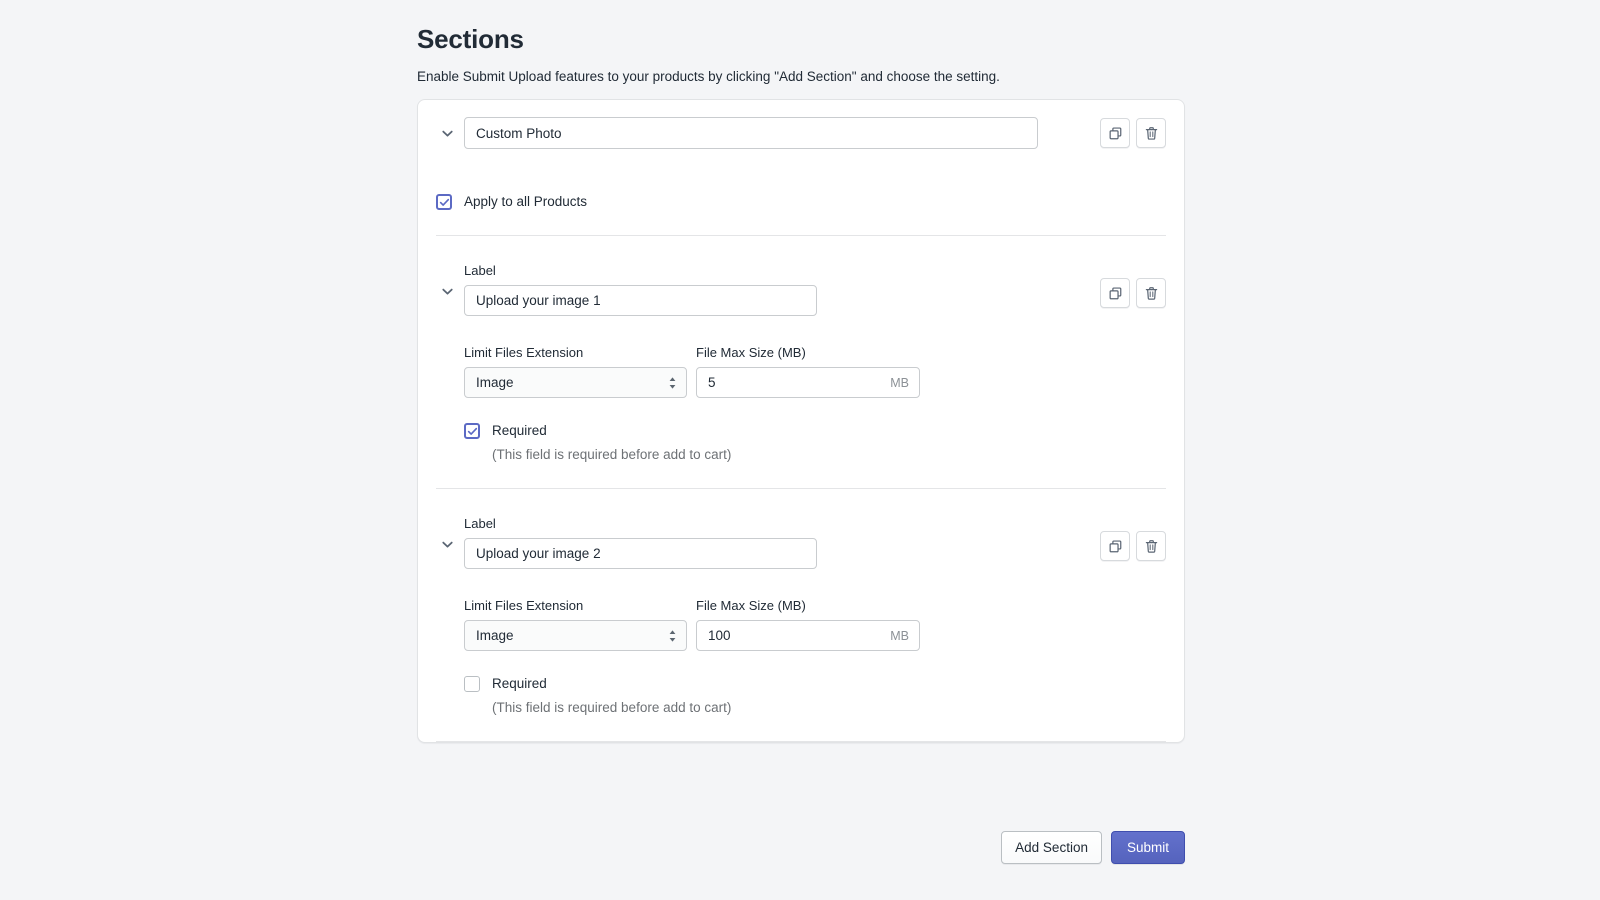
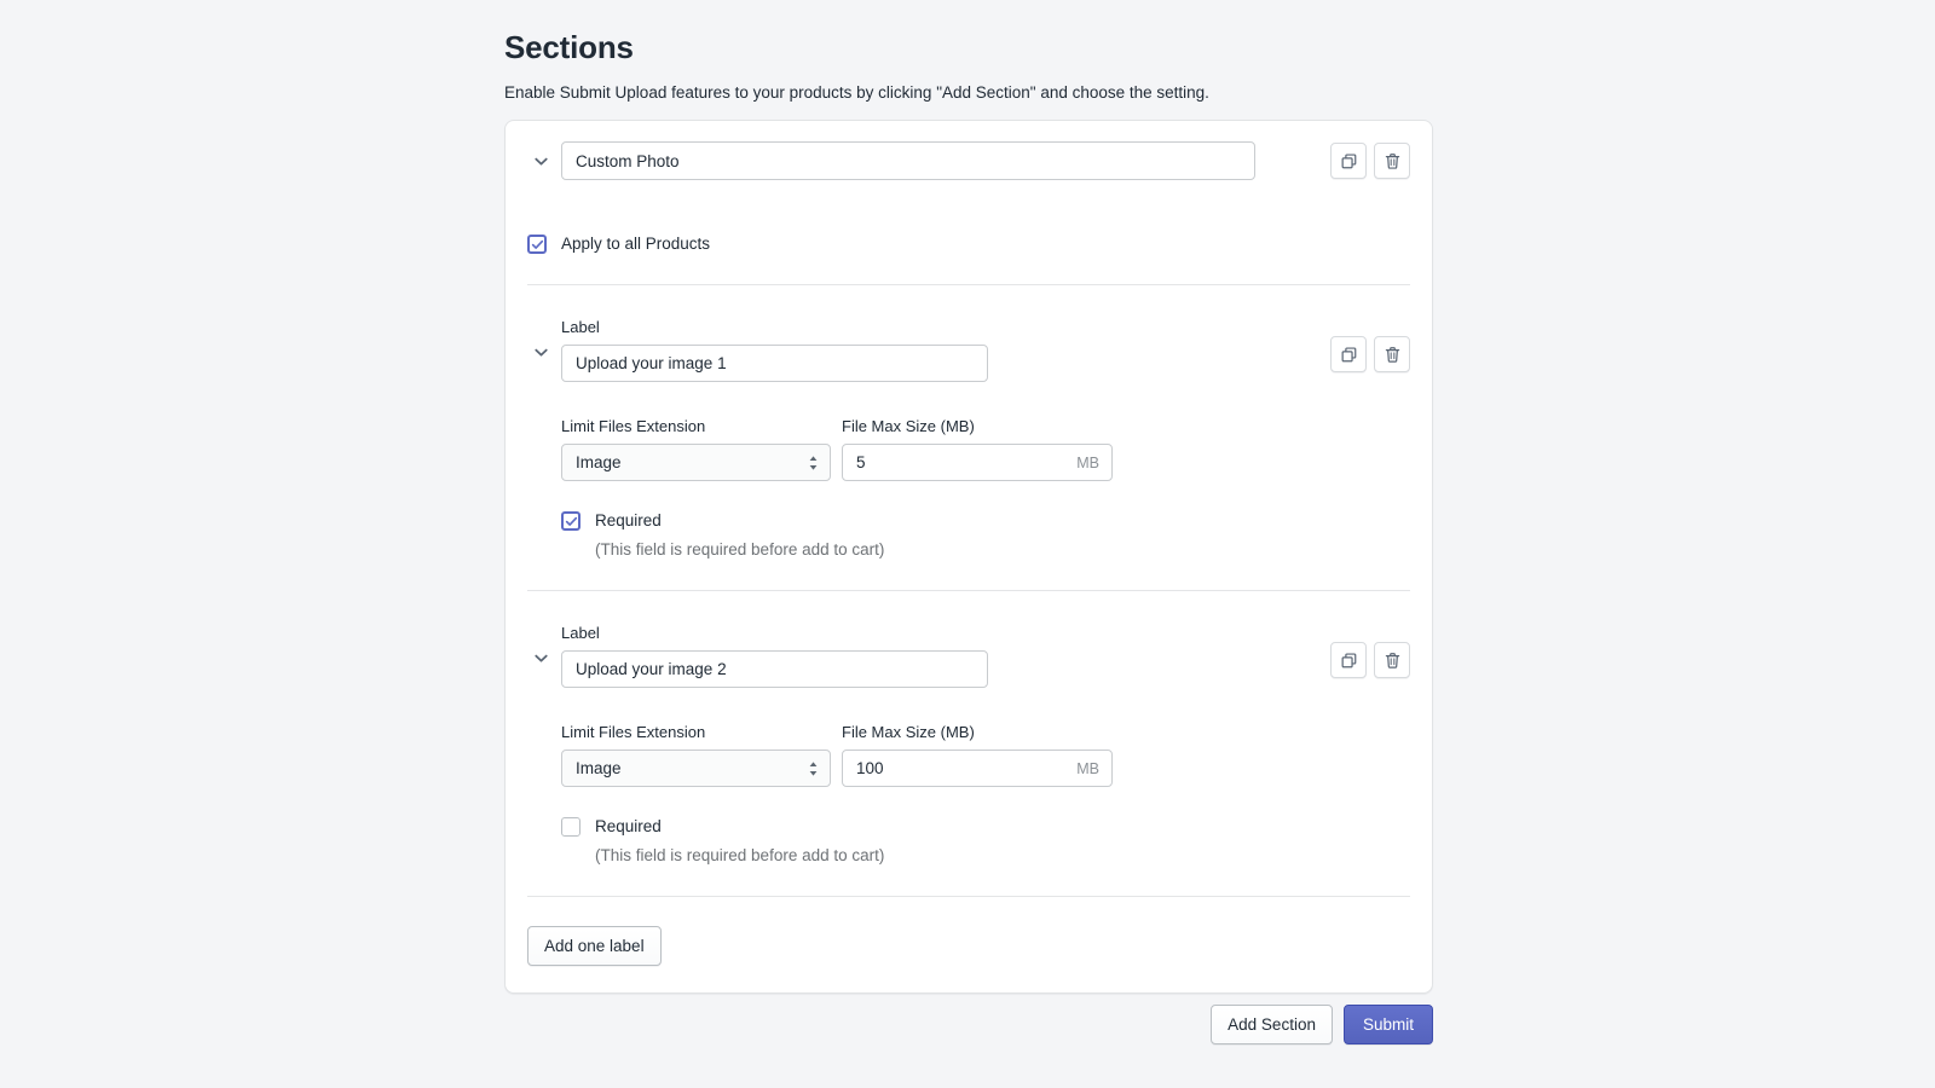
  Sections
  Enable Submit Upload features to your products by clicking "Add Section" and choose the setting.
  Custom Photo
  Apply to all Products
  Label
  Upload your image 1
  Limit Files Extension
  Image
  File Max Size (MB)
  5
  MB
  Required
  (This field is required before add to cart)
  Label
  Upload your image 2
  Limit Files Extension
  Image
  File Max Size (MB)
  100
  MB
  Required
  (This field is required before add to cart)
+ Add one label
  Add Section
  Submit
